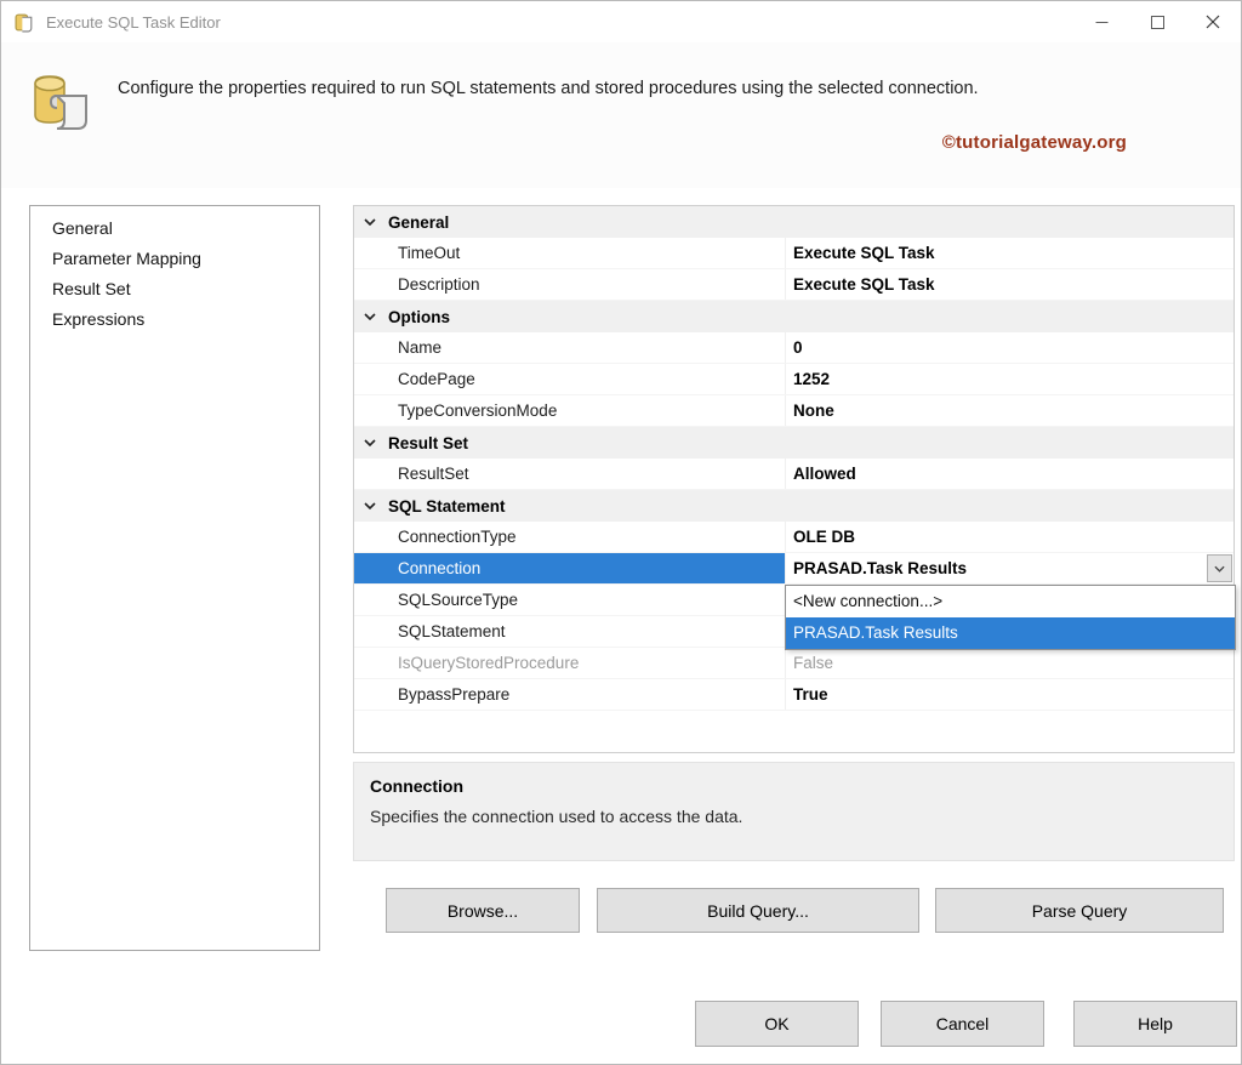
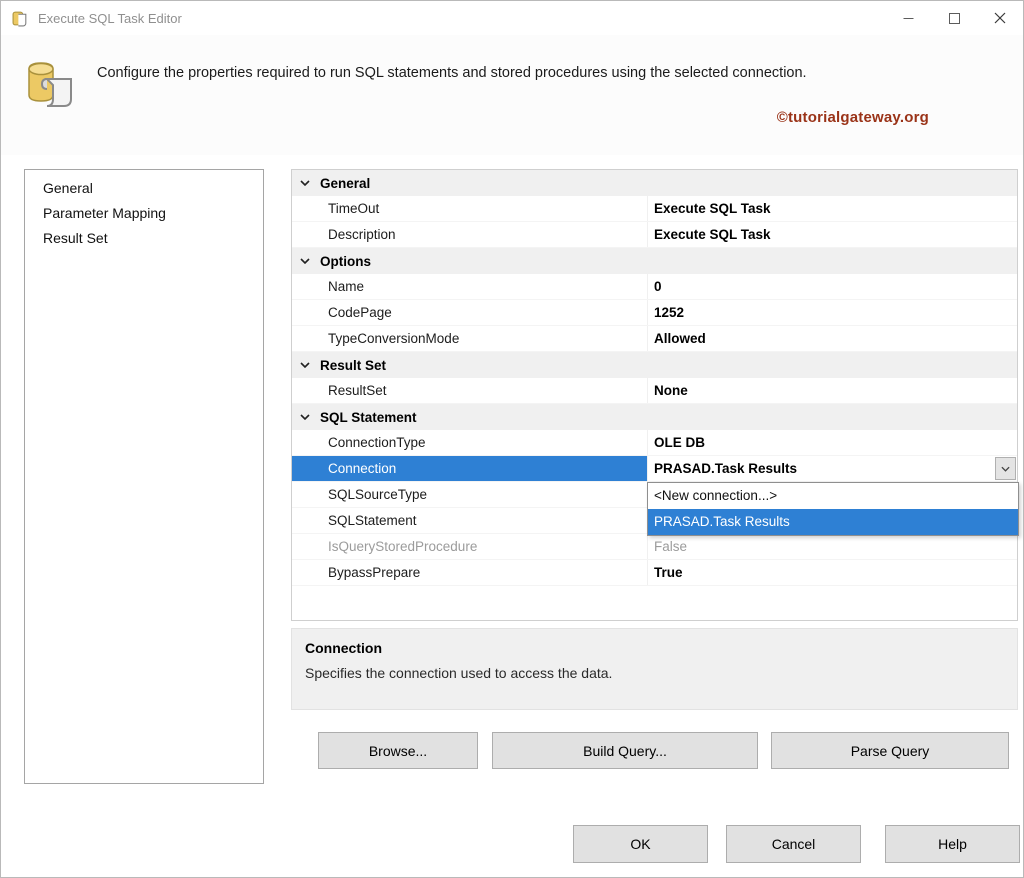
  Execute SQL Task Editor
  Configure the properties required to run SQL statements and stored procedures using the selected connection.
  ©tutorialgateway.org
  General
  Parameter Mapping
  Result Set
- Expressions
  General
  TimeOut
  Execute SQL Task
  Description
  Execute SQL Task
  Options
  Name
  0
  CodePage
  1252
  TypeConversionMode
- None
+ Allowed
  Result Set
  ResultSet
- Allowed
+ None
  SQL Statement
  ConnectionType
  OLE DB
  Connection
  PRASAD.Task Results
  SQLSourceType
  SQLStatement
  IsQueryStoredProcedure
  False
  BypassPrepare
  True
  <New connection...>
  PRASAD.Task Results
  Connection
  Specifies the connection used to access the data.
  Browse...
  Build Query...
  Parse Query
  OK
  Cancel
  Help
